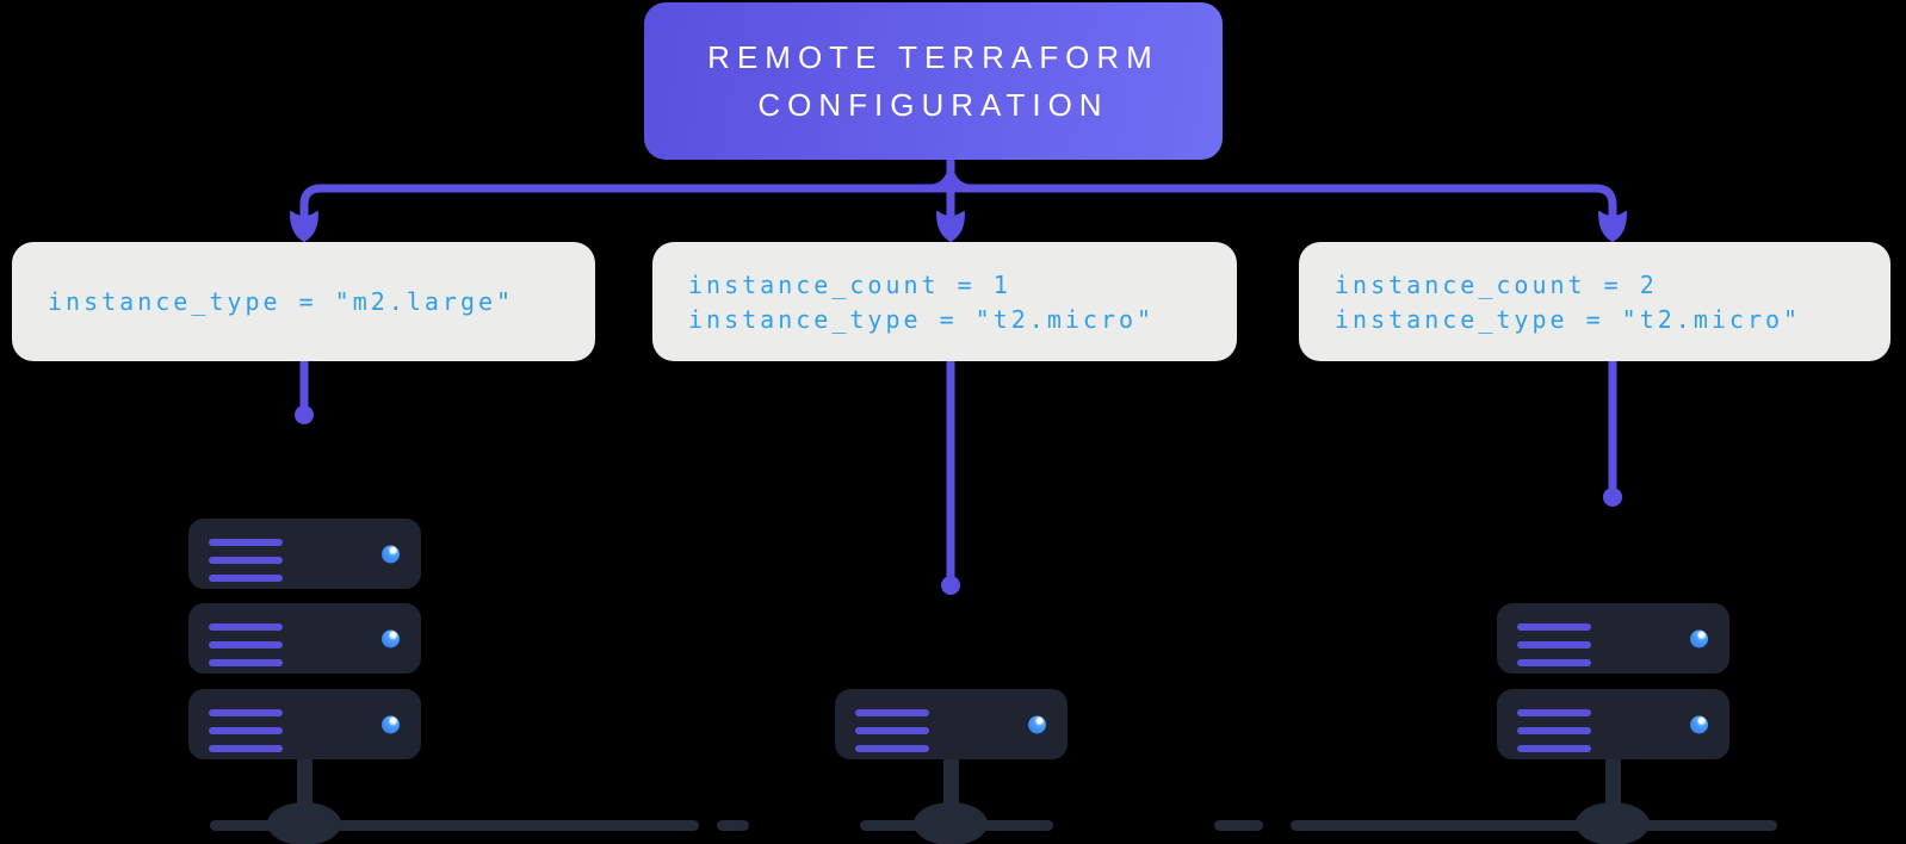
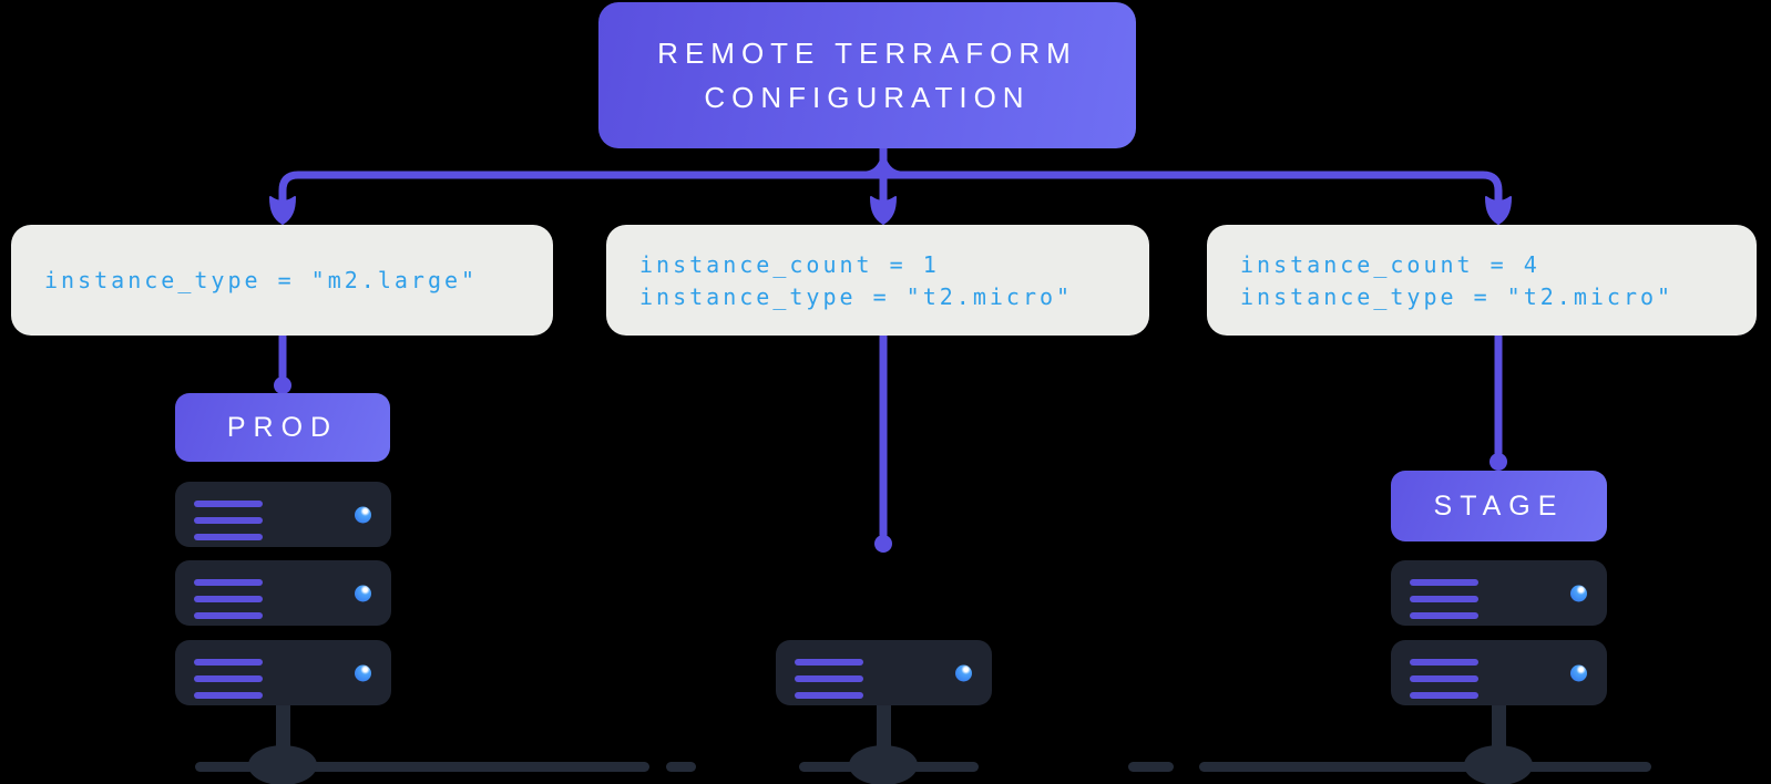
  REMOTE TERRAFORM
  CONFIGURATION
  instance_type = "m2.large"
  instance_count = 1
  instance_type = "t2.micro"
- instance_count = 2
+ instance_count = 4
  instance_type = "t2.micro"
+ PROD
+ STAGE
